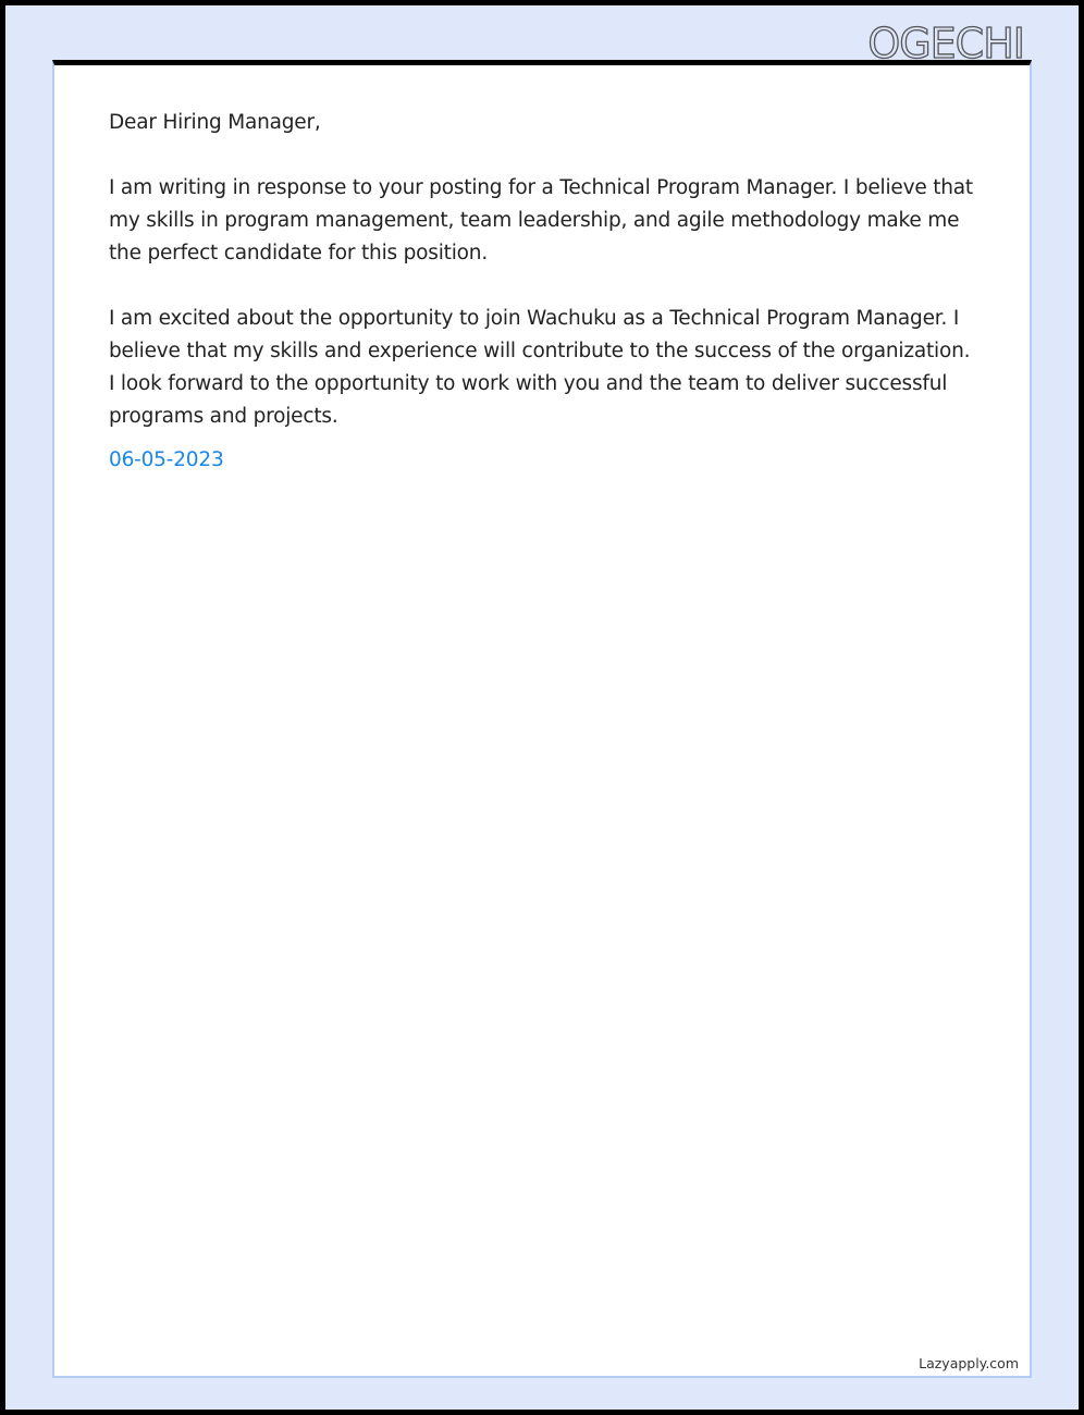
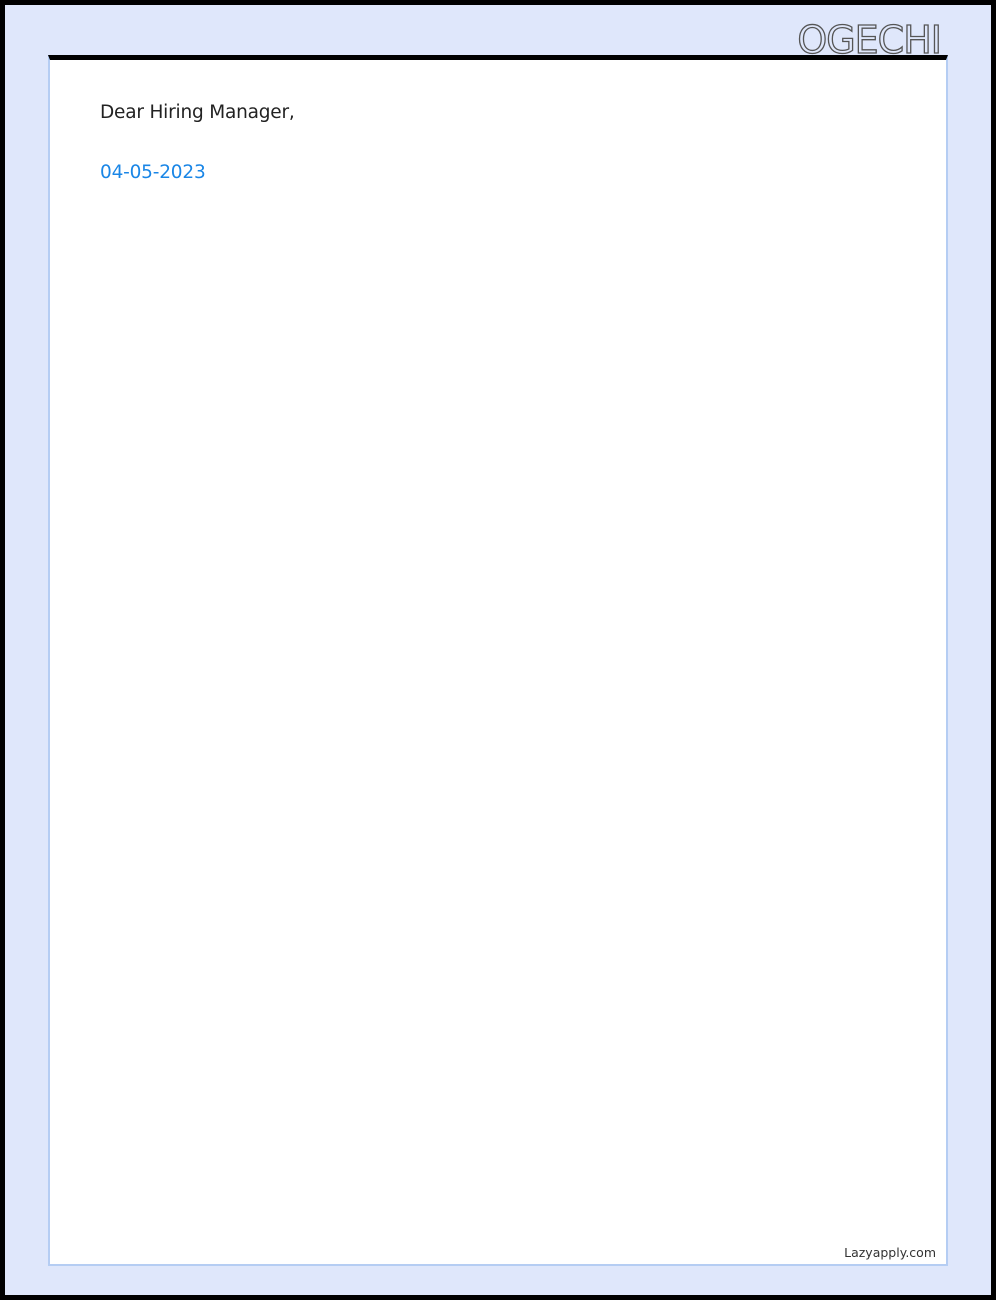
  OGECHI
  Dear Hiring Manager,
- I am writing in response to your posting for a Technical Program Manager. I believe that my skills in program management, team leadership, and agile methodology make me the perfect candidate for this position.
- I am excited about the opportunity to join Wachuku as a Technical Program Manager. I believe that my skills and experience will contribute to the success of the organization. I look forward to the opportunity to work with you and the team to deliver successful programs and projects.
- 06-05-2023
+ 04-05-2023
  Lazyapply.com
